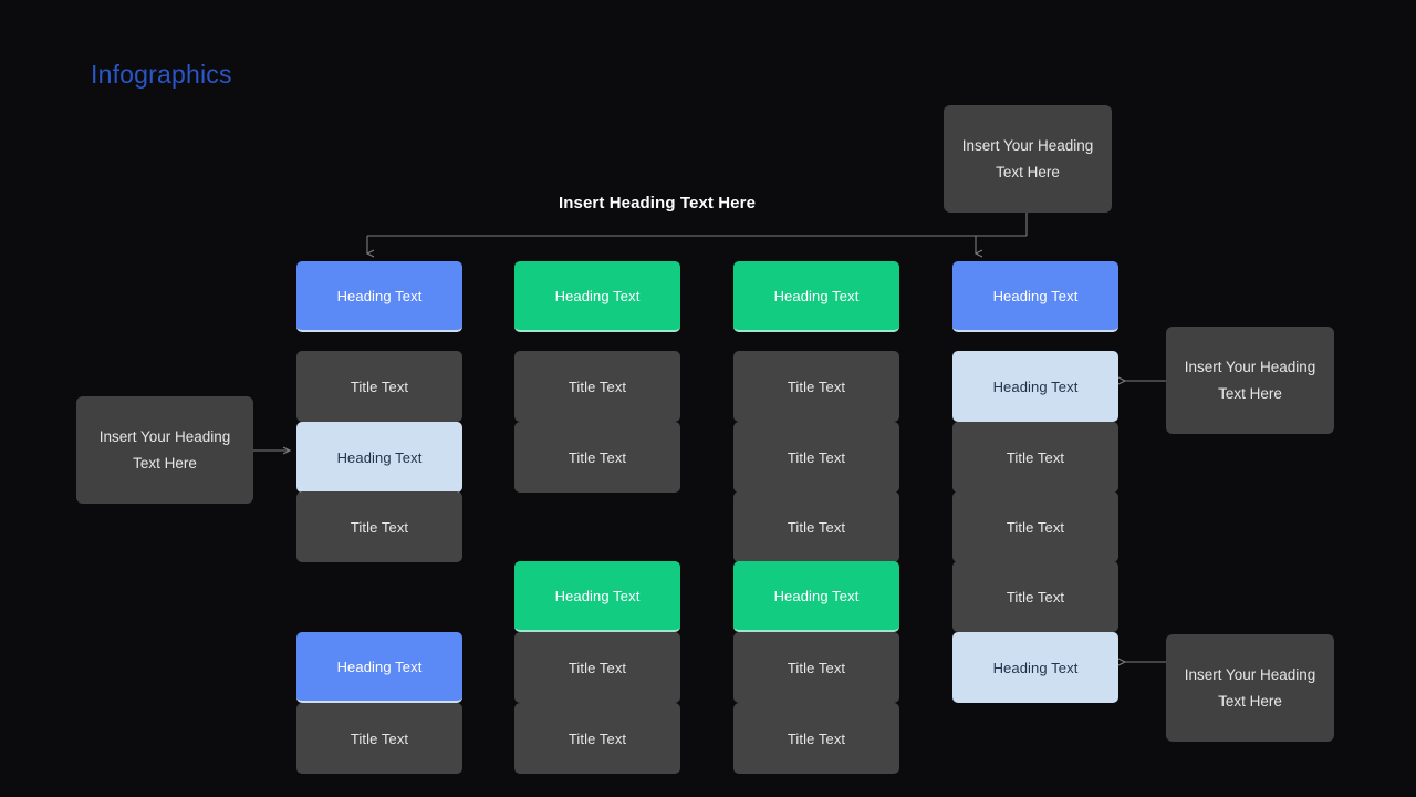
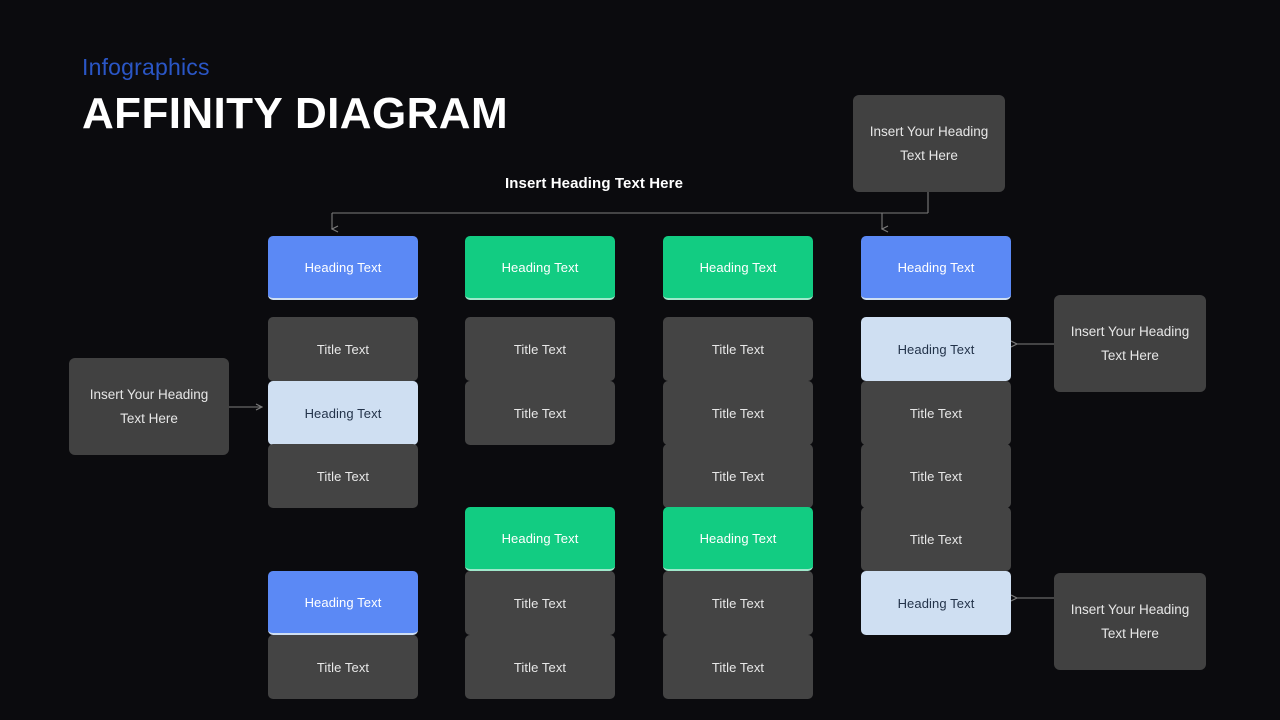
  Infographics
+ AFFINITY DIAGRAM
  Insert Heading Text Here
  Heading Text
  Title Text
  Heading Text
  Title Text
  Heading Text
  Title Text
  Heading Text
  Title Text
  Title Text
  Heading Text
  Title Text
  Title Text
  Heading Text
  Title Text
  Title Text
  Title Text
  Heading Text
  Title Text
  Title Text
  Heading Text
  Heading Text
  Title Text
  Title Text
  Title Text
  Heading Text
  Insert Your Heading
  Text Here
  Insert Your Heading
  Text Here
  Insert Your Heading
  Text Here
  Insert Your Heading
  Text Here
